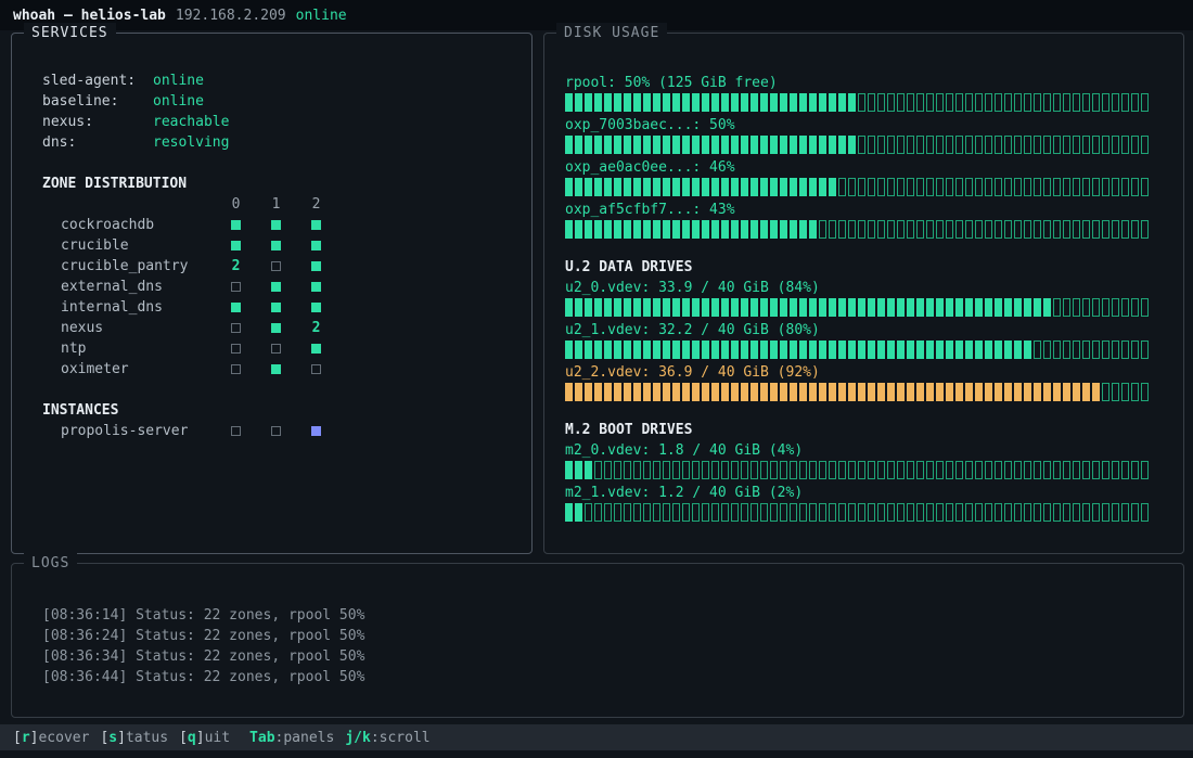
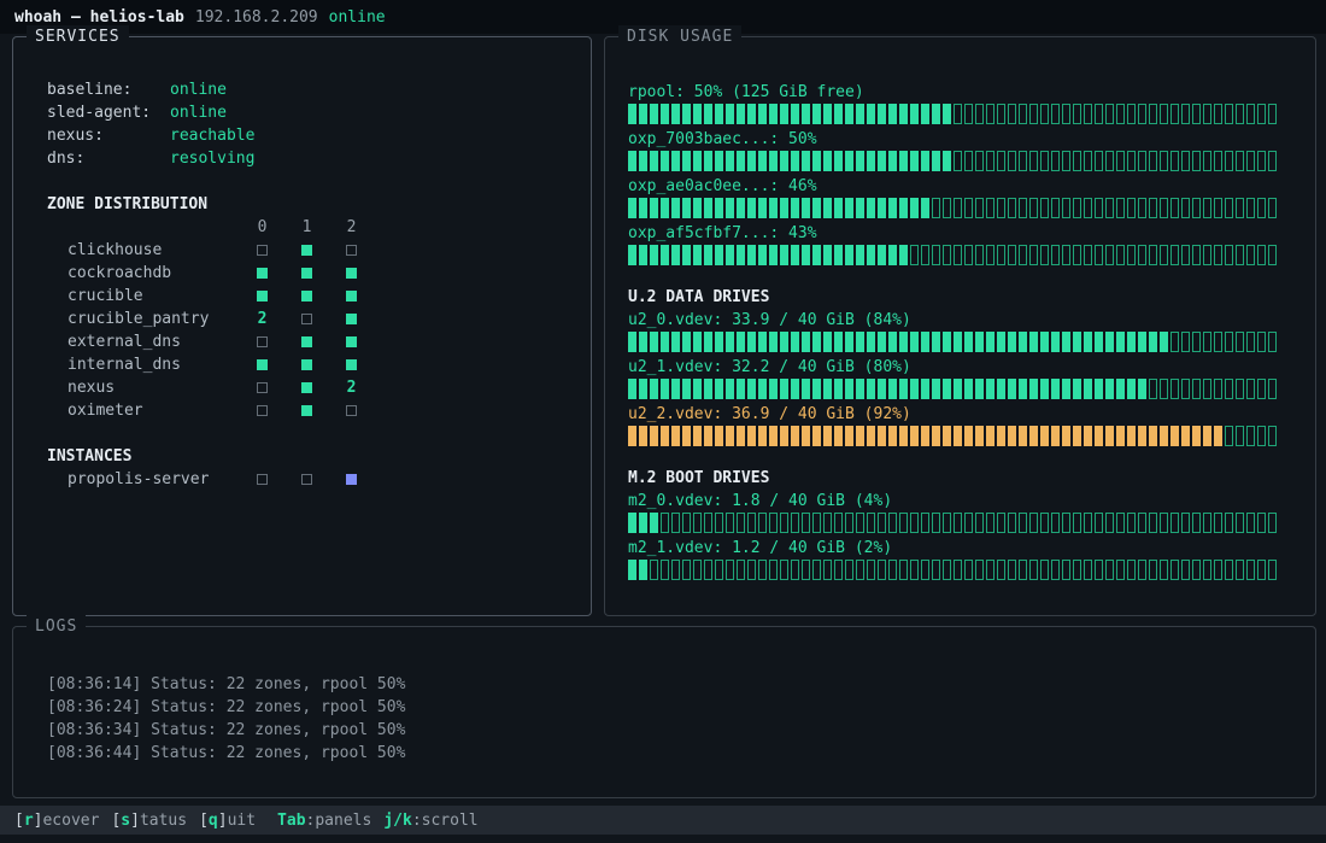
  whoah — helios-lab
  192.168.2.209
  online
  SERVICES
- sled-agent:
+ baseline:
  online
- baseline:
+ sled-agent:
  online
  nexus:
  reachable
  dns:
  resolving
  ZONE DISTRIBUTION
  0
  1
  2
+ clickhouse
  cockroachdb
  crucible
  crucible_pantry
  2
  external_dns
  internal_dns
  nexus
  2
- ntp
  oximeter
  INSTANCES
  propolis-server
  DISK USAGE
  rpool: 50% (125 GiB free)
  oxp_7003baec...: 50%
  oxp_ae0ac0ee...: 46%
  oxp_af5cfbf7...: 43%
  U.2 DATA DRIVES
  u2_0.vdev: 33.9 / 40 GiB (84%)
  u2_1.vdev: 32.2 / 40 GiB (80%)
  u2_2.vdev: 36.9 / 40 GiB (92%)
  M.2 BOOT DRIVES
  m2_0.vdev: 1.8 / 40 GiB (4%)
  m2_1.vdev: 1.2 / 40 GiB (2%)
  LOGS
  [08:36:14] Status: 22 zones, rpool 50%
  [08:36:24] Status: 22 zones, rpool 50%
  [08:36:34] Status: 22 zones, rpool 50%
  [08:36:44] Status: 22 zones, rpool 50%
  [r]ecover
  [s]tatus
  [q]uit
  Tab:panels
  j/k:scroll
